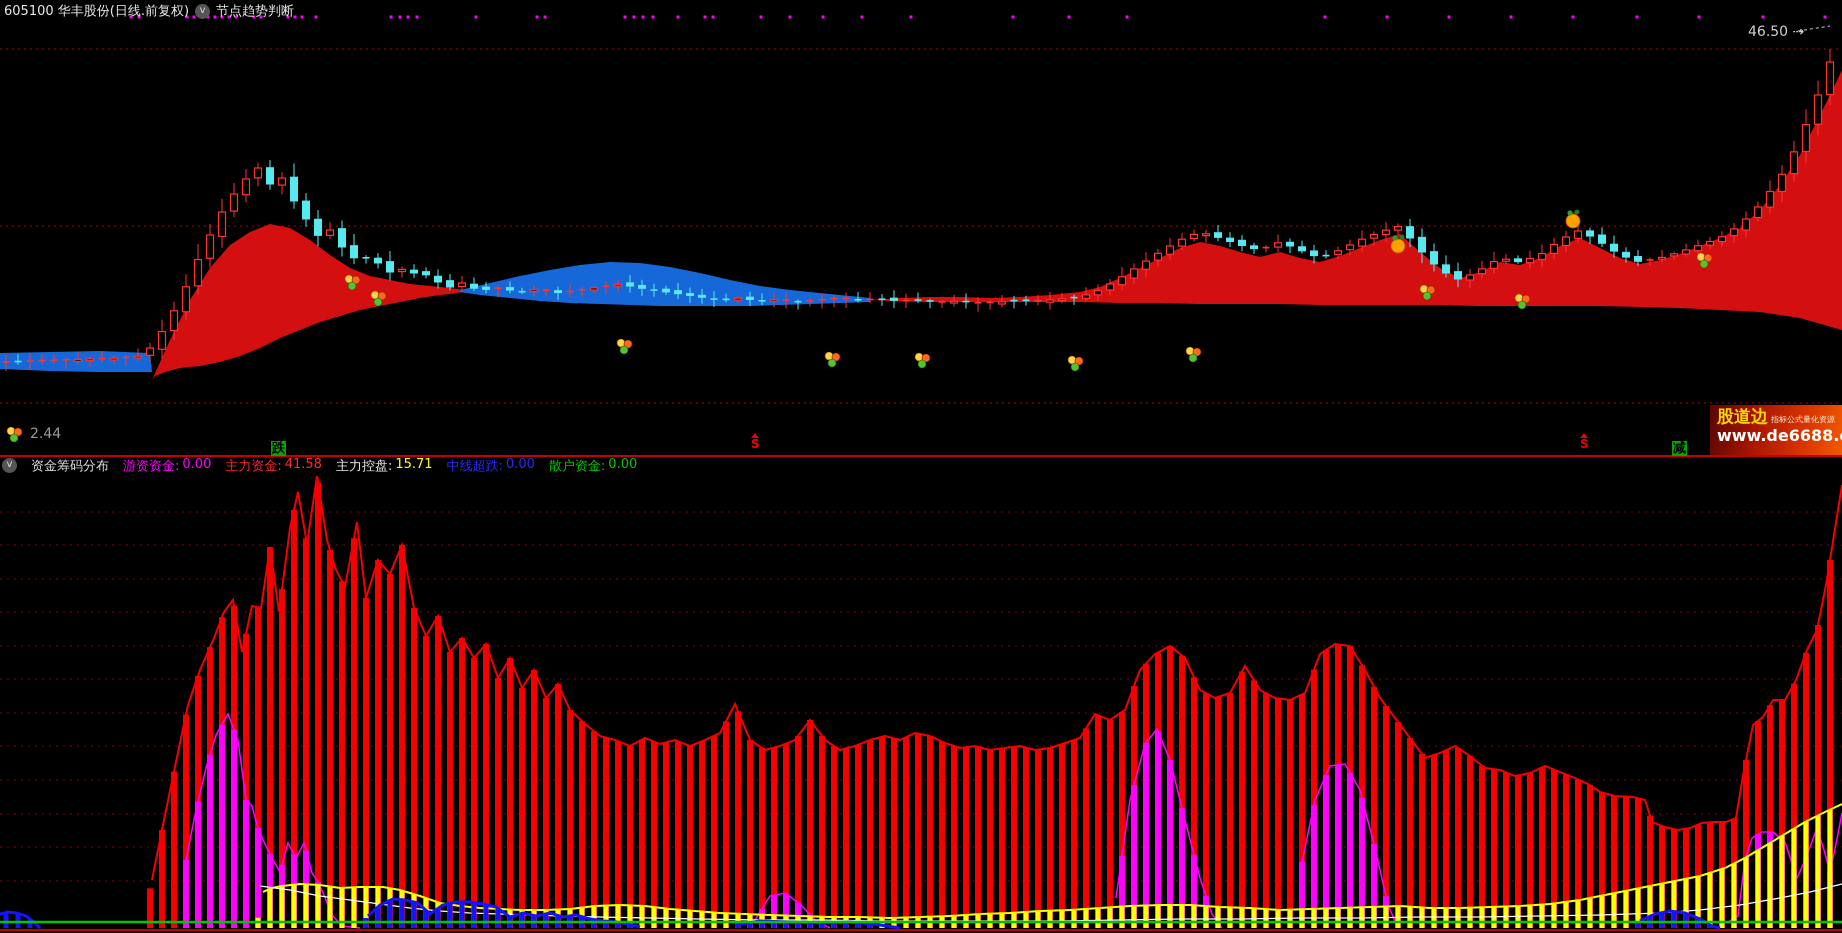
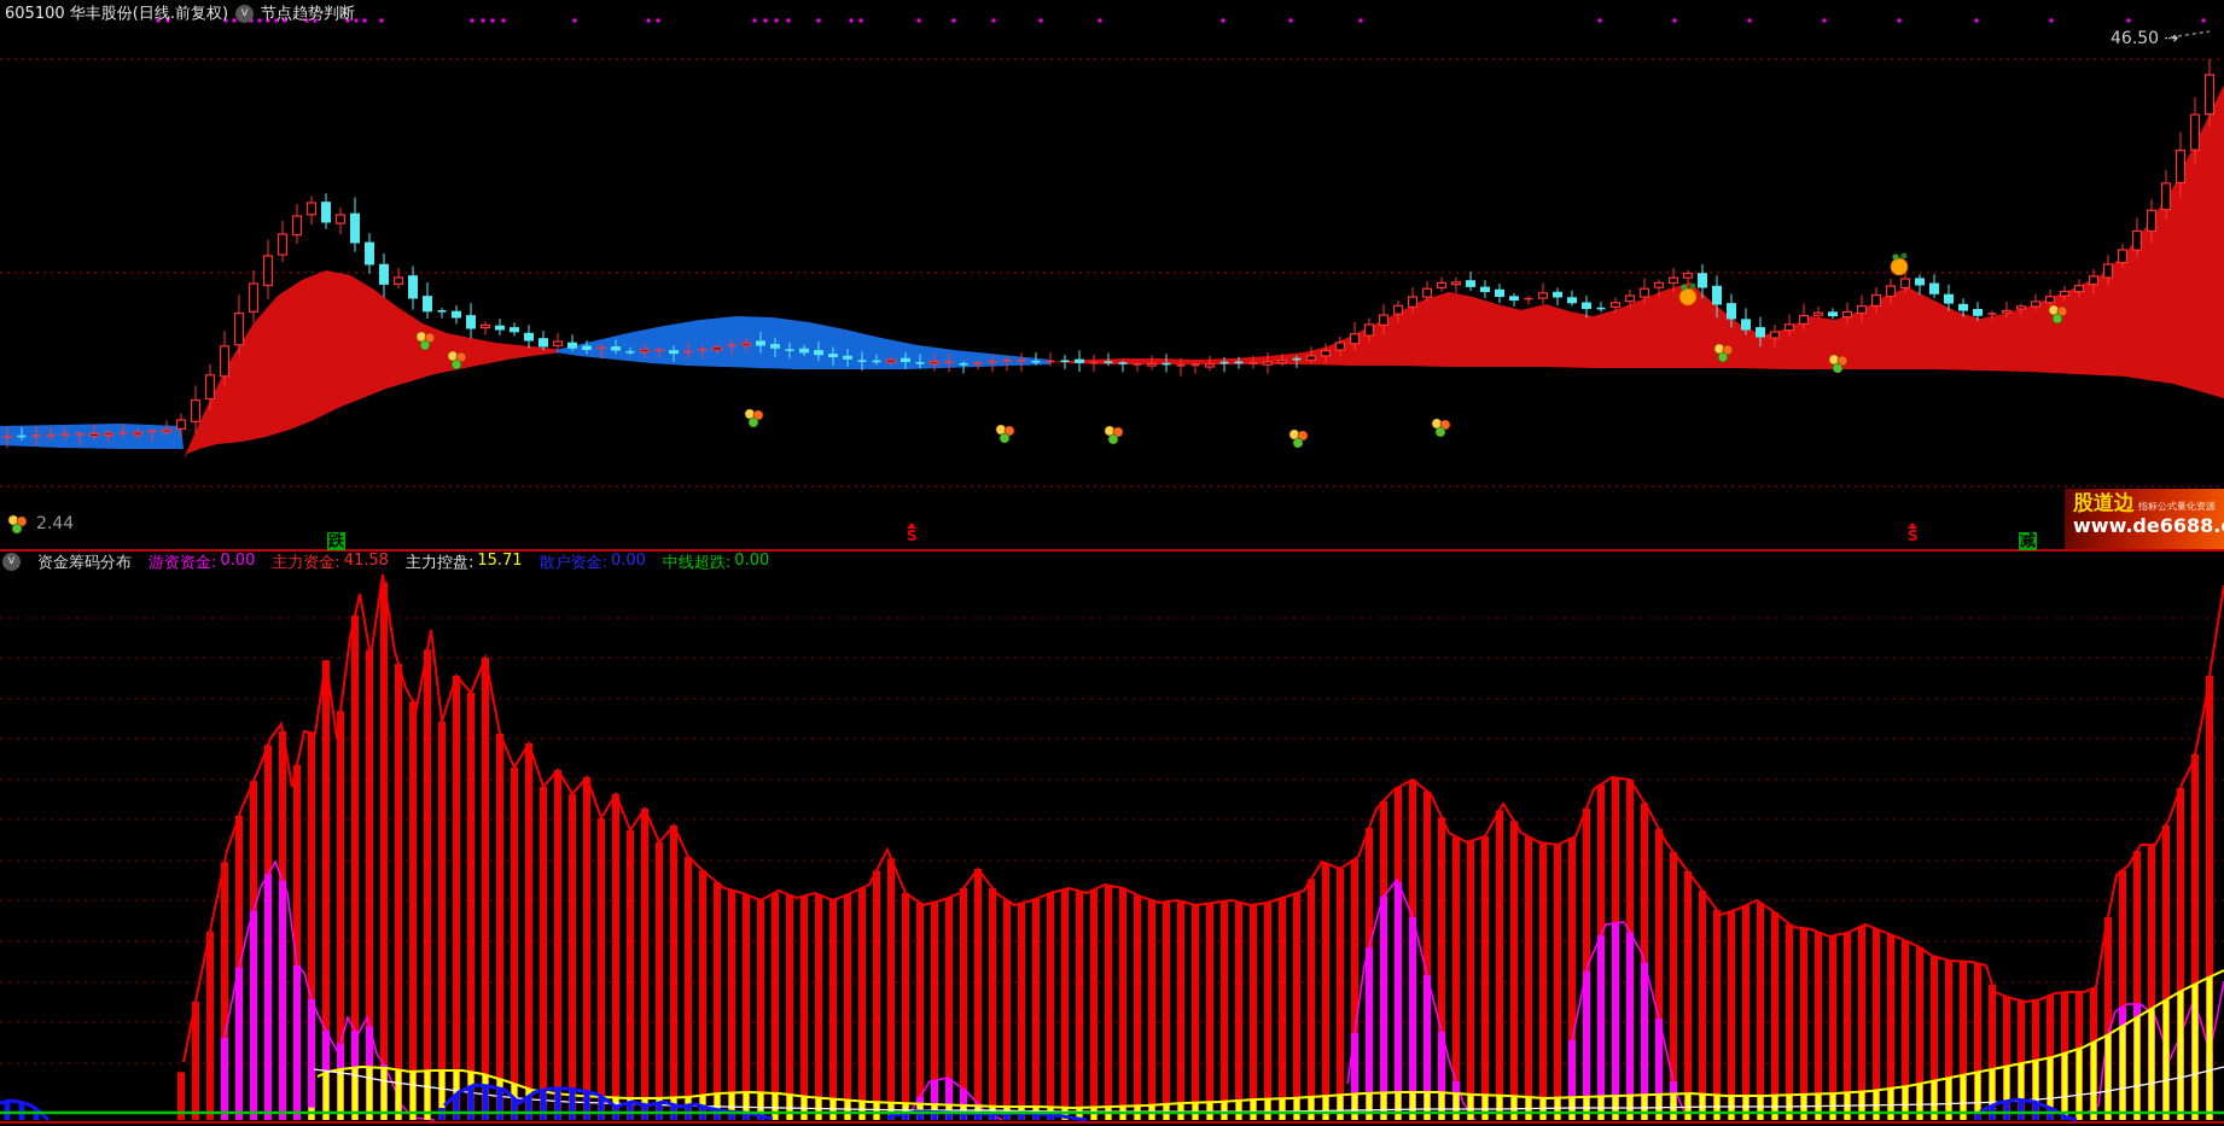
  605100 华丰股份(日线.前复权)
  v
  节点趋势判断
  46.50 ⇢
  2.44
  跌
  减
  S
  S
  股道边
  指标公式量化资源
  www.de6688.
  v
  资金筹码分布
  游资资金:
  0.00
  主力资金:
  41.58
  主力控盘:
  15.71
- 中线超跌:
+ 散户资金:
  0.00
- 散户资金:
+ 中线超跌:
  0.00
